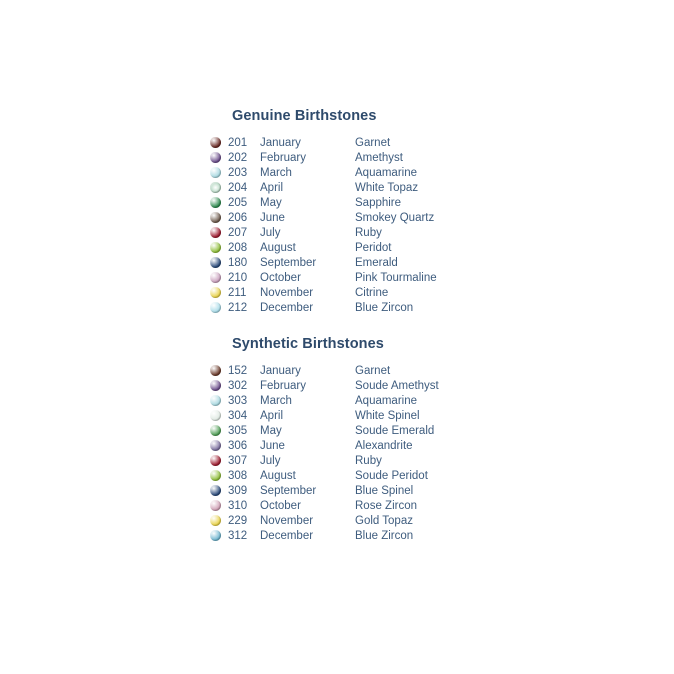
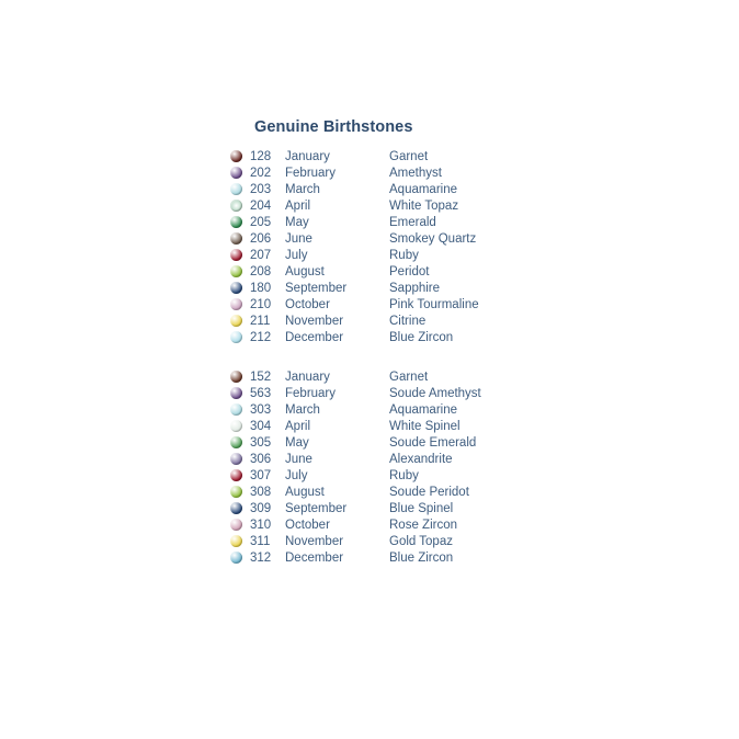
  Genuine Birthstones
- 201
+ 128
  January
  Garnet
  202
  February
  Amethyst
  203
  March
  Aquamarine
  204
  April
  White Topaz
  205
  May
- Sapphire
+ Emerald
  206
  June
  Smokey Quartz
  207
  July
  Ruby
  208
  August
  Peridot
  180
  September
- Emerald
+ Sapphire
  210
  October
  Pink Tourmaline
  211
  November
  Citrine
  212
  December
  Blue Zircon
- Synthetic Birthstones
  152
  January
  Garnet
- 302
+ 563
  February
  Soude Amethyst
  303
  March
  Aquamarine
  304
  April
  White Spinel
  305
  May
  Soude Emerald
  306
  June
  Alexandrite
  307
  July
  Ruby
  308
  August
  Soude Peridot
  309
  September
  Blue Spinel
  310
  October
  Rose Zircon
- 229
+ 311
  November
  Gold Topaz
  312
  December
  Blue Zircon
